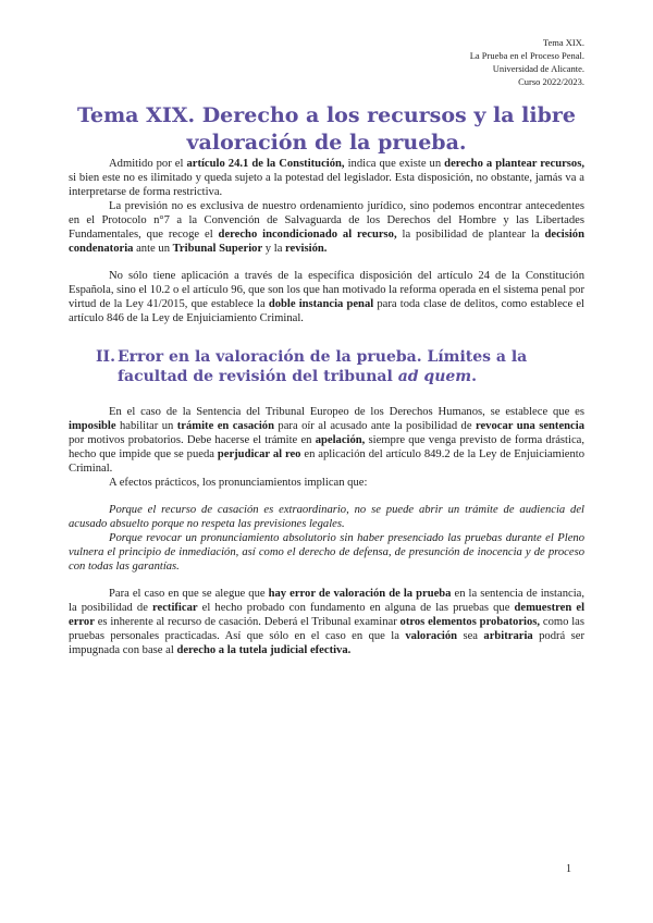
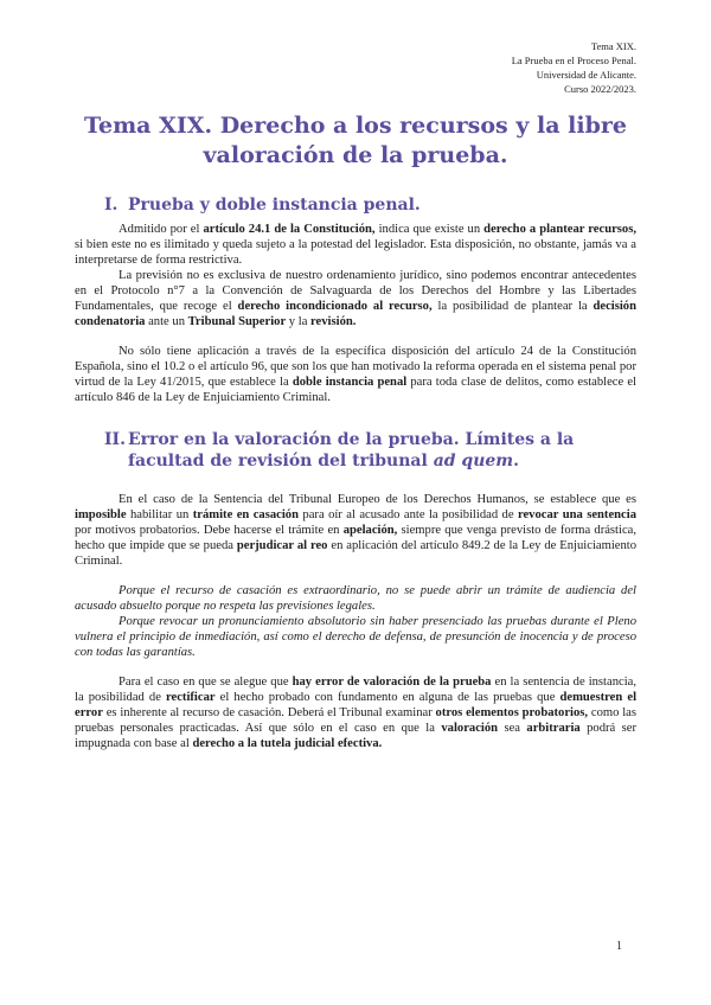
  Tema XIX.
  La Prueba en el Proceso Penal.
  Universidad de Alicante.
  Curso 2022/2023.
  Tema XIX. Derecho a los recursos y la libre valoración de la prueba.
+ I.
+ Prueba y doble instancia penal.
  Admitido por el artículo 24.1 de la Constitución, indica que existe un derecho a plantear recursos, si bien este no es ilimitado y queda sujeto a la potestad del legislador. Esta disposición, no obstante, jamás va a interpretarse de forma restrictiva.
  La previsión no es exclusiva de nuestro ordenamiento jurídico, sino podemos encontrar antecedentes en el Protocolo n°7 a la Convención de Salvaguarda de los Derechos del Hombre y las Libertades Fundamentales, que recoge el derecho incondicionado al recurso, la posibilidad de plantear la decisión condenatoria ante un Tribunal Superior y la revisión.
  No sólo tiene aplicación a través de la específica disposición del artículo 24 de la Constitución Española, sino el 10.2 o el artículo 96, que son los que han motivado la reforma operada en el sistema penal por virtud de la Ley 41/2015, que establece la doble instancia penal para toda clase de delitos, como establece el artículo 846 de la Ley de Enjuiciamiento Criminal.
  II.
  Error en la valoración de la prueba. Límites a la facultad de revisión del tribunal ad quem.
  En el caso de la Sentencia del Tribunal Europeo de los Derechos Humanos, se establece que es imposible habilitar un trámite en casación para oír al acusado ante la posibilidad de revocar una sentencia por motivos probatorios. Debe hacerse el trámite en apelación, siempre que venga previsto de forma drástica, hecho que impide que se pueda perjudicar al reo en aplicación del artículo 849.2 de la Ley de Enjuiciamiento Criminal.
- A efectos prácticos, los pronunciamientos implican que:
  Porque el recurso de casación es extraordinario, no se puede abrir un trámite de audiencia del acusado absuelto porque no respeta las previsiones legales.
  Porque revocar un pronunciamiento absolutorio sin haber presenciado las pruebas durante el Pleno vulnera el principio de inmediación, así como el derecho de defensa, de presunción de inocencia y de proceso con todas las garantías.
  Para el caso en que se alegue que hay error de valoración de la prueba en la sentencia de instancia, la posibilidad de rectificar el hecho probado con fundamento en alguna de las pruebas que demuestren el error es inherente al recurso de casación. Deberá el Tribunal examinar otros elementos probatorios, como las pruebas personales practicadas. Así que sólo en el caso en que la valoración sea arbitraria podrá ser impugnada con base al derecho a la tutela judicial efectiva.
  1
